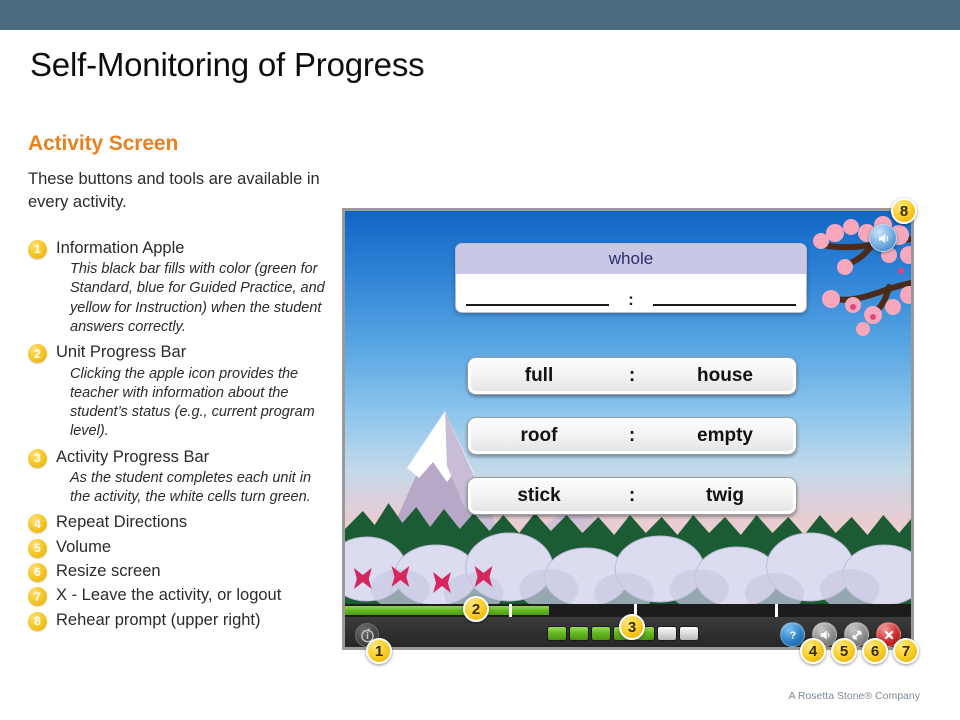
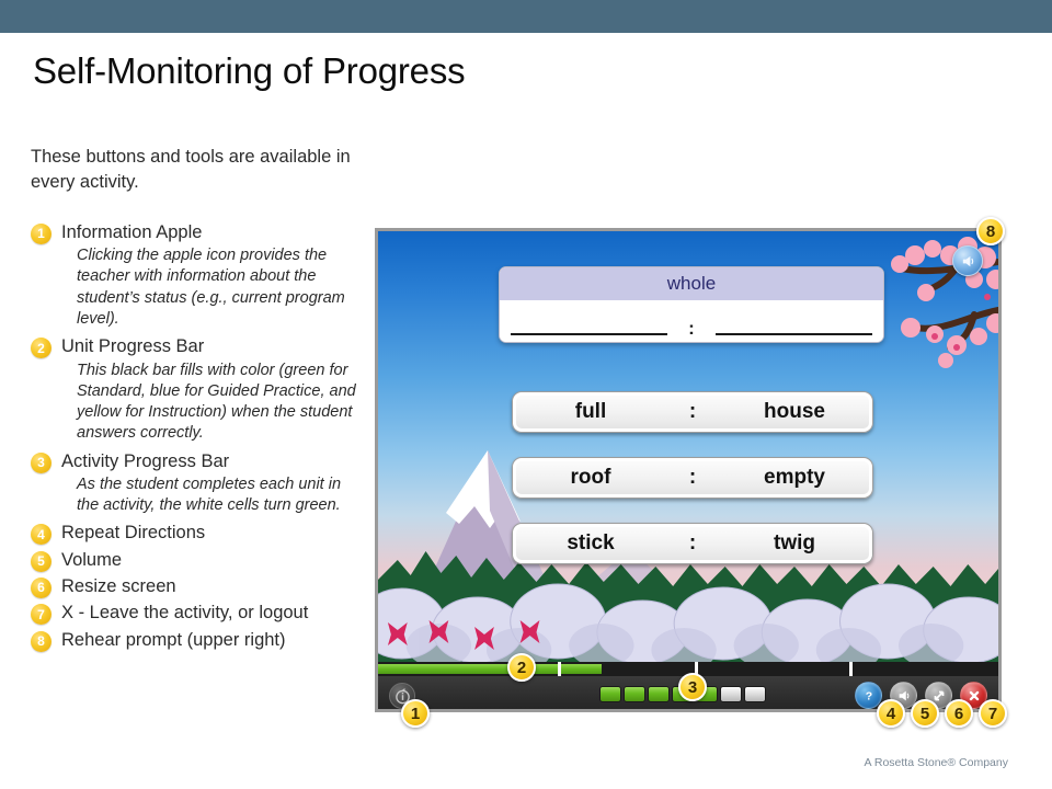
  Self-Monitoring of Progress
- Activity Screen
  These buttons and tools are available in every activity.
  1
  Information Apple
- This black bar fills with color (green for Standard, blue for Guided Practice, and yellow for Instruction) when the student answers correctly.
+ Clicking the apple icon provides the teacher with information about the student’s status (e.g., current program level).
  2
  Unit Progress Bar
- Clicking the apple icon provides the teacher with information about the student’s status (e.g., current program level).
+ This black bar fills with color (green for Standard, blue for Guided Practice, and yellow for Instruction) when the student answers correctly.
  3
  Activity Progress Bar
  As the student completes each unit in the activity, the white cells turn green.
  4
  Repeat Directions
  5
  Volume
  6
  Resize screen
  7
  X - Leave the activity, or logout
  8
  Rehear prompt (upper right)
  whole
  :
  full
  :
  house
  roof
  :
  empty
  stick
  :
  twig
  ?
  1
  2
  3
  4
  5
  6
  7
  8
  A Rosetta Stone® Company
